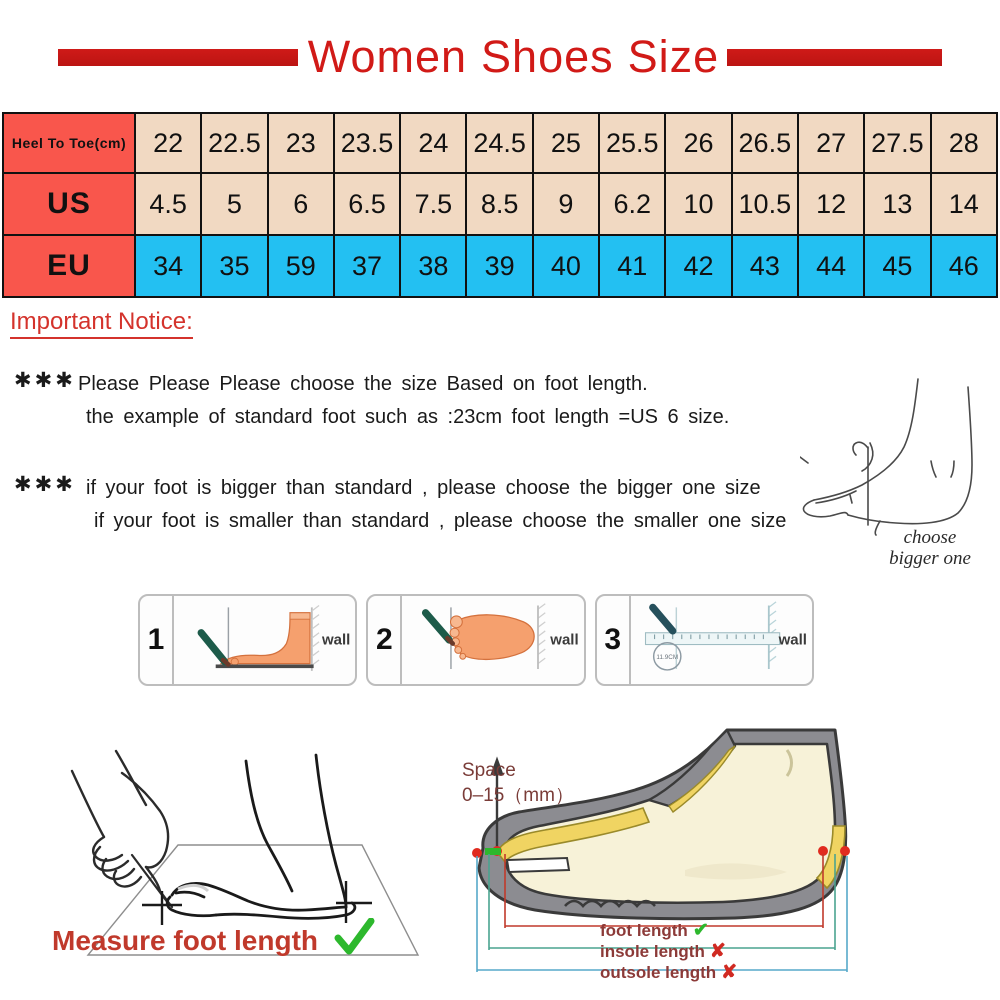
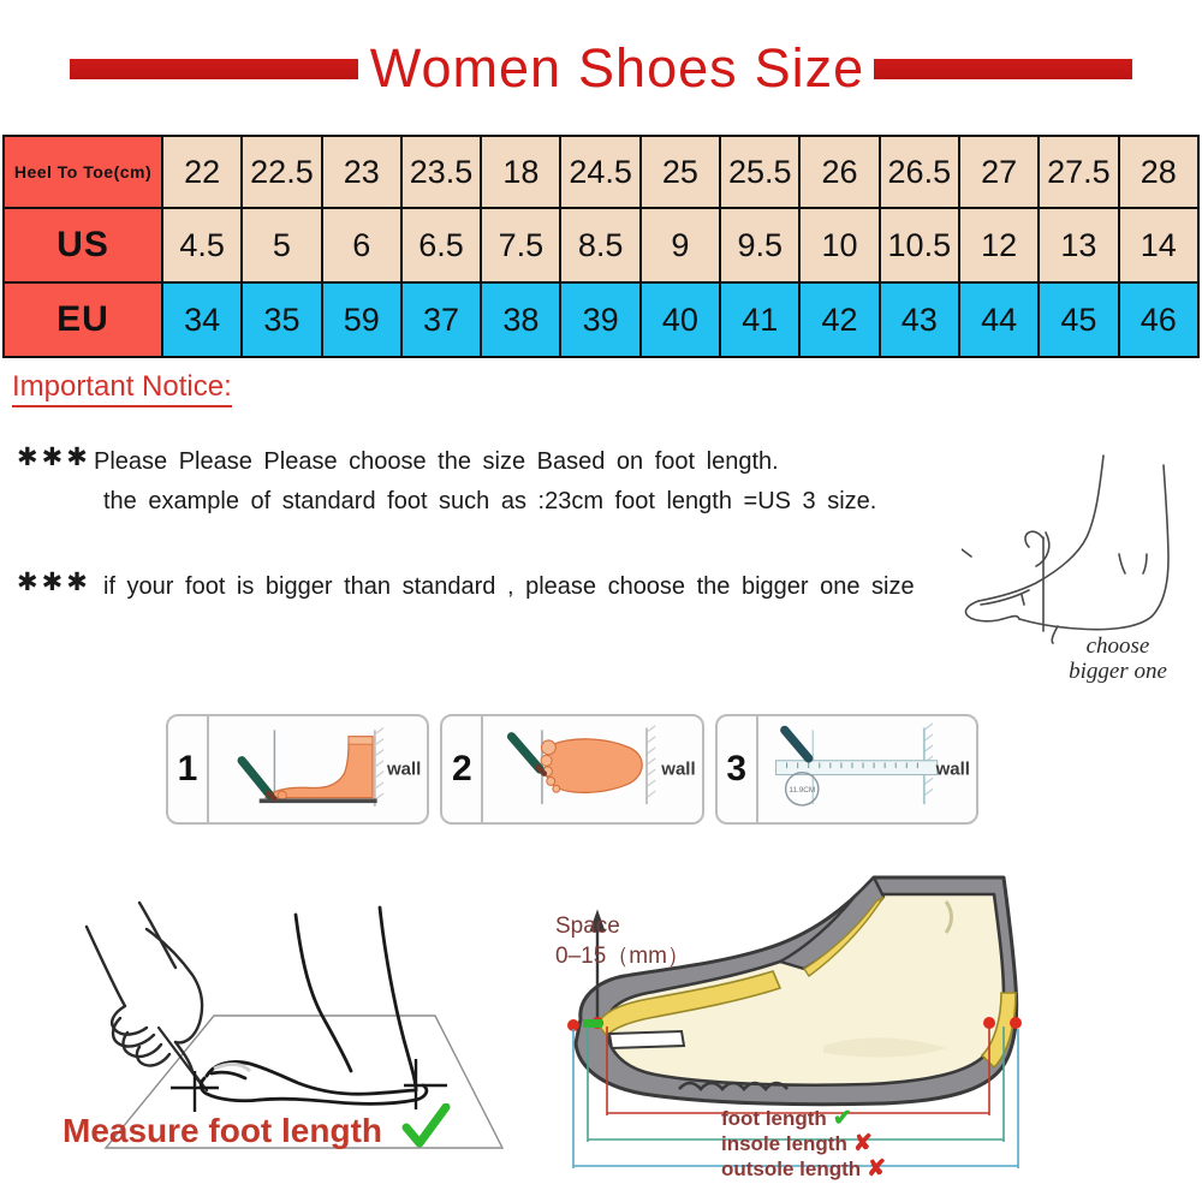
  Women Shoes Size
- Heel To Toe(cm)	22	22.5	23	23.5	24	24.5	25	25.5	26	26.5	27	27.5	28
+ Heel To Toe(cm)	22	22.5	23	23.5	18	24.5	25	25.5	26	26.5	27	27.5	28
- US	4.5	5	6	6.5	7.5	8.5	9	6.2	10	10.5	12	13	14
+ US	4.5	5	6	6.5	7.5	8.5	9	9.5	10	10.5	12	13	14
  EU	34	35	59	37	38	39	40	41	42	43	44	45	46
  Important Notice:
  ✱✱✱
  Please Please Please choose the size Based on foot length.
- the example of standard foot such as :23cm foot length =US 6 size.
+ the example of standard foot such as :23cm foot length =US 3 size.
  ✱✱✱
  if your foot is bigger than standard , please choose the bigger one size
- if your foot is smaller than standard , please choose the smaller one size
  choose
  bigger one
  1
  wall
  2
  wall
  3
  wall
  Measure foot length
  Space
  0–15（mm）
  foot length
  ✔
  insole length
  ✘
  outsole length
  ✘
